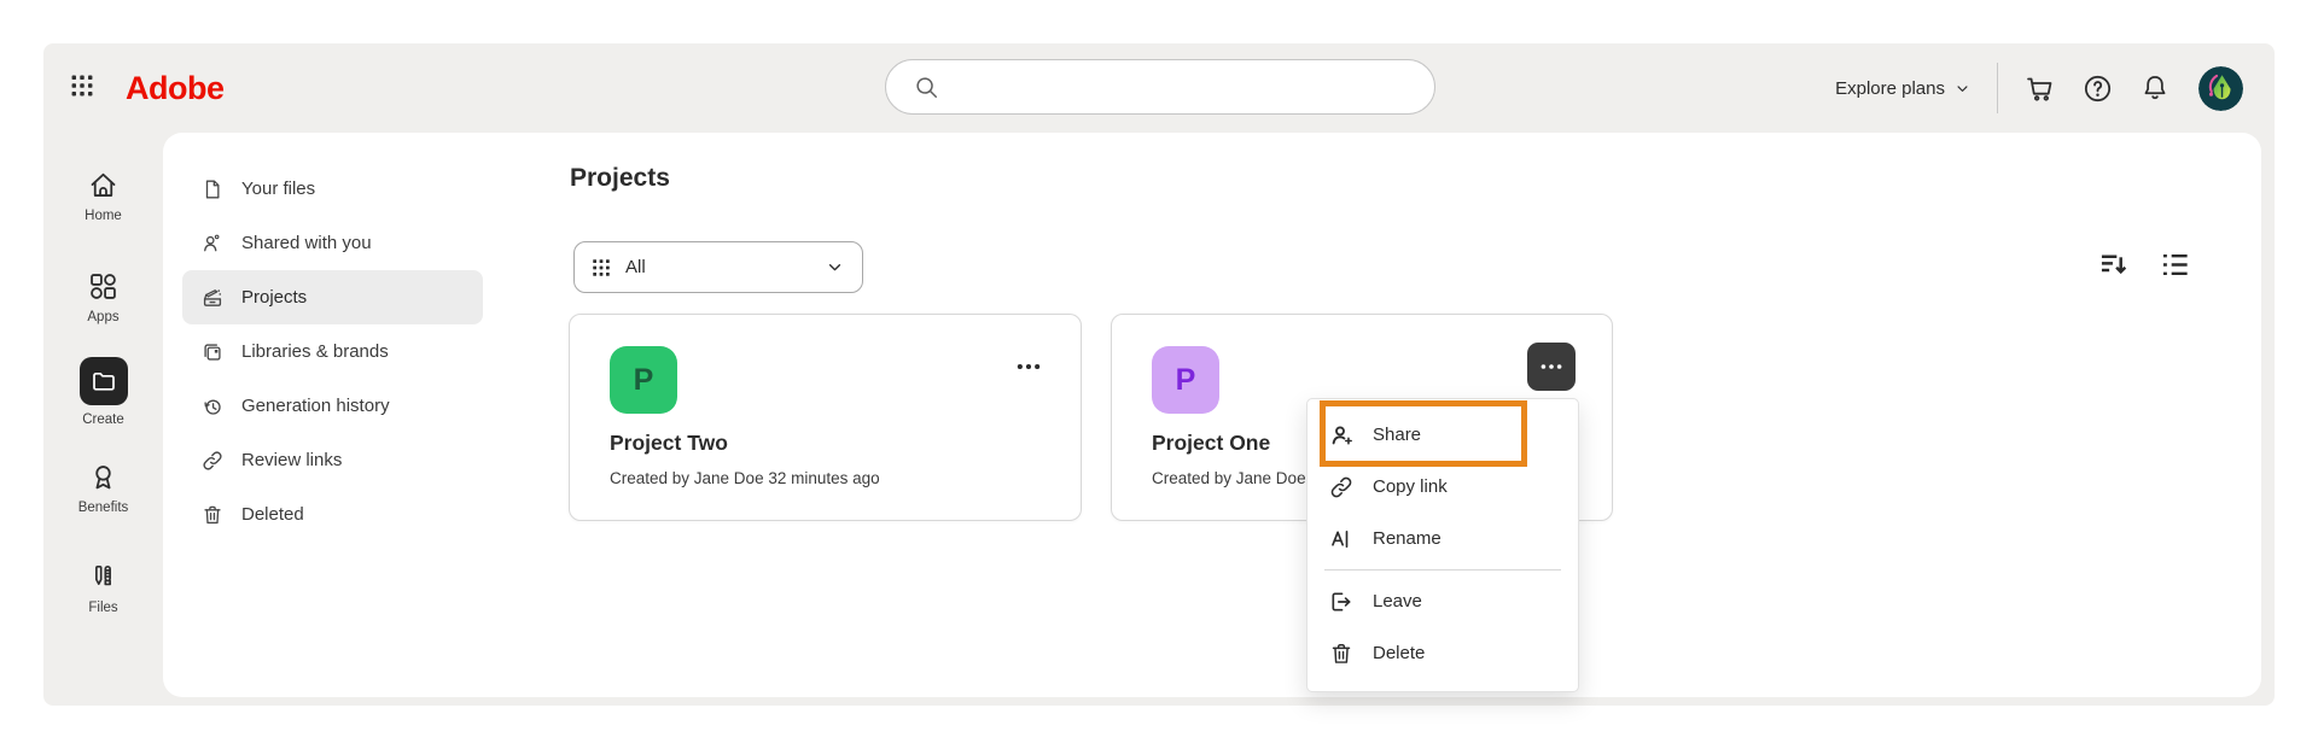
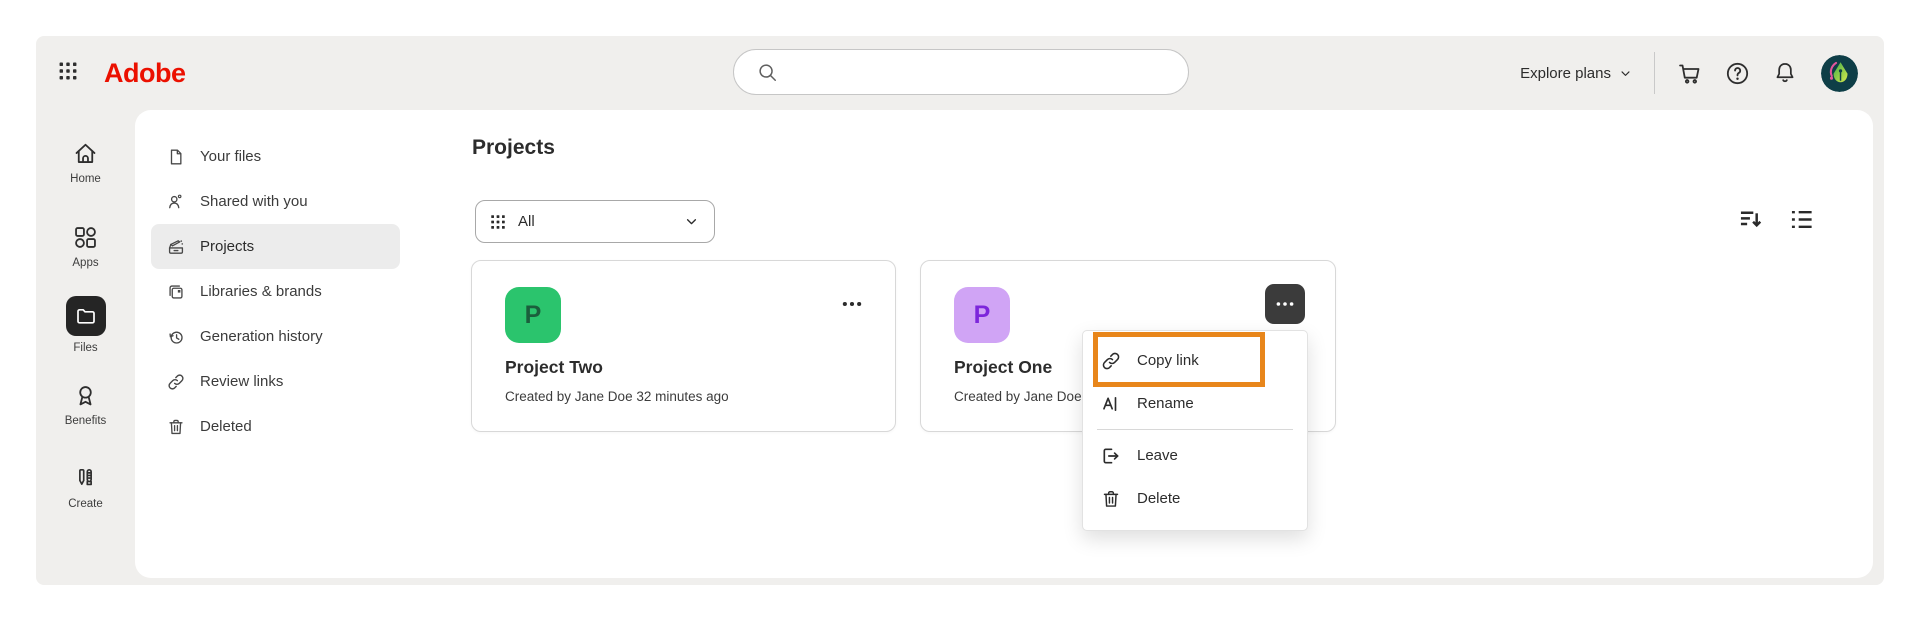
  Adobe
  Explore plans
  Home
  Apps
- Create
+ Files
  Benefits
- Files
+ Create
  Your files
  Shared with you
  Projects
  Libraries & brands
  Generation history
  Review links
  Deleted
  Projects
  All
  P
  Project Two
  Created by Jane Doe 32 minutes ago
  P
  Project One
  Created by Jane Doe
- Share
  Copy link
  Rename
  Leave
  Delete
